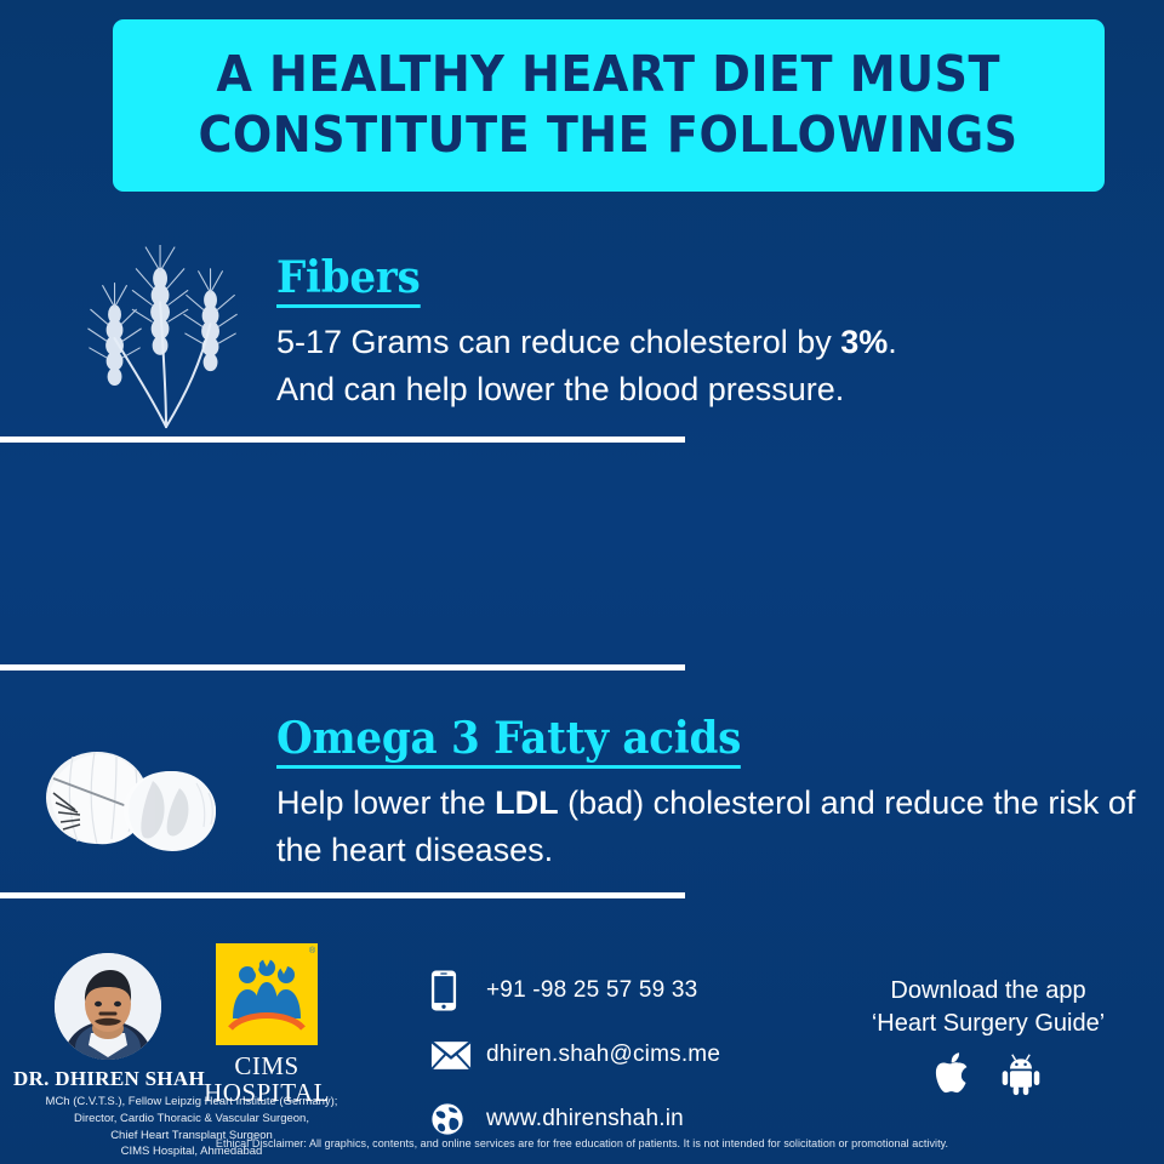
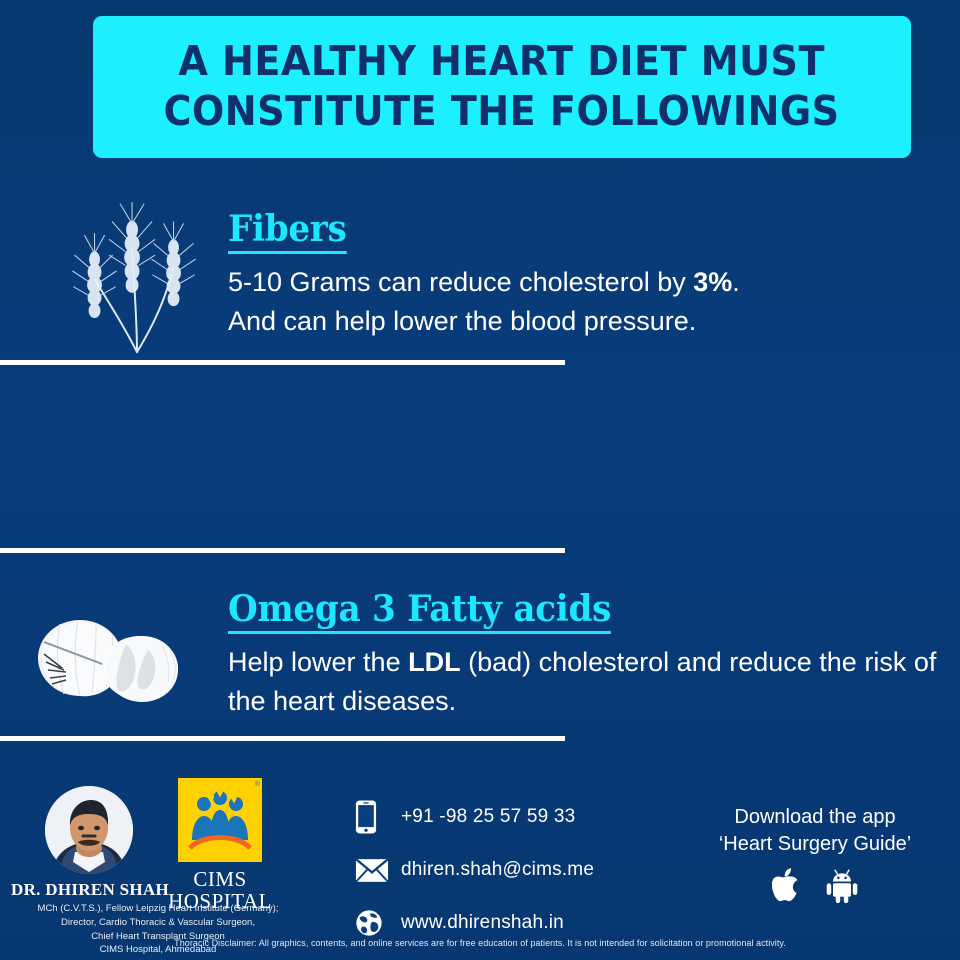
  A HEALTHY HEART DIET MUST
  CONSTITUTE THE FOLLOWINGS
  Fibers
- 5-17 Grams can reduce cholesterol by 3%.
+ 5-10 Grams can reduce cholesterol by 3%.
  And can help lower the blood pressure.
  Omega 3 Fatty acids
  Help lower the LDL (bad) cholesterol and reduce the risk of the heart diseases.
  DR. DHIREN SHAH
  MCh (C.V.T.S.), Fellow Leipzig Heart Institute (Germany);
  Director, Cardio Thoracic & Vascular Surgeon,
  Chief Heart Transplant Surgeon
  CIMS Hospital, Ahmedabad
  CIMS
  HOSPITAL
  +91 -98 25 57 59 33
  dhiren.shah@cims.me
  www.dhirenshah.in
  Download the app
  ‘Heart Surgery Guide’
- Ethical Disclaimer: All graphics, contents, and online services are for free education of patients. It is not intended for solicitation or promotional activity.
+ Thoracic Disclaimer: All graphics, contents, and online services are for free education of patients. It is not intended for solicitation or promotional activity.
